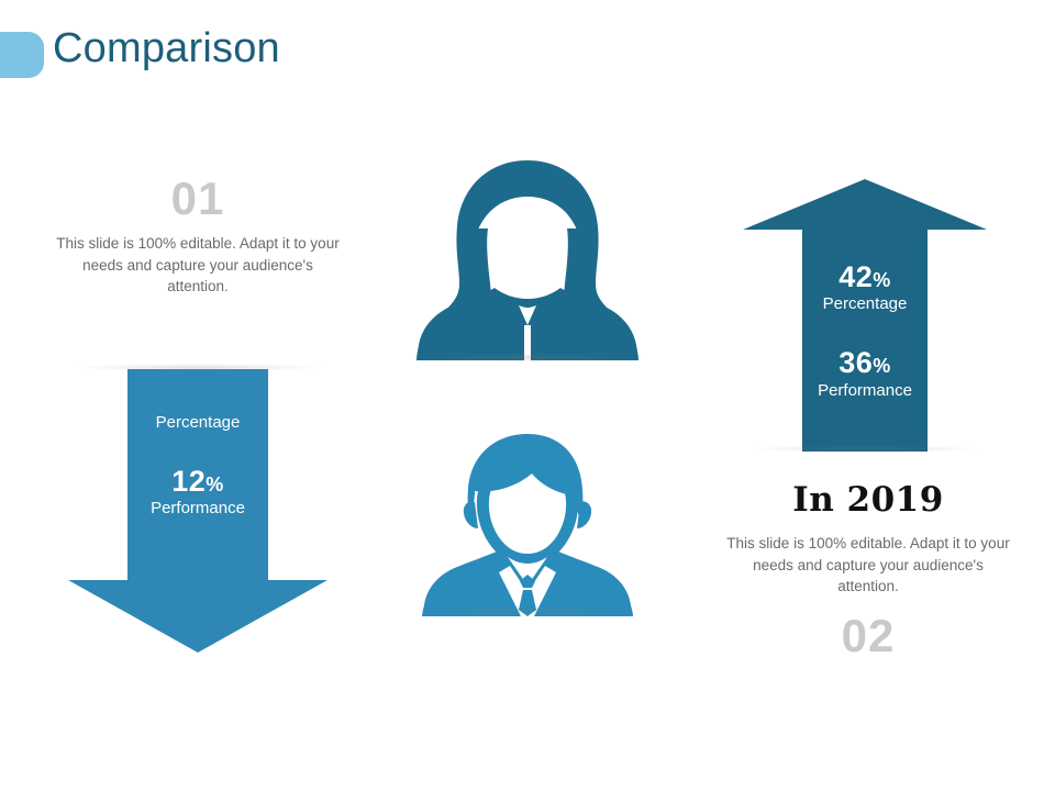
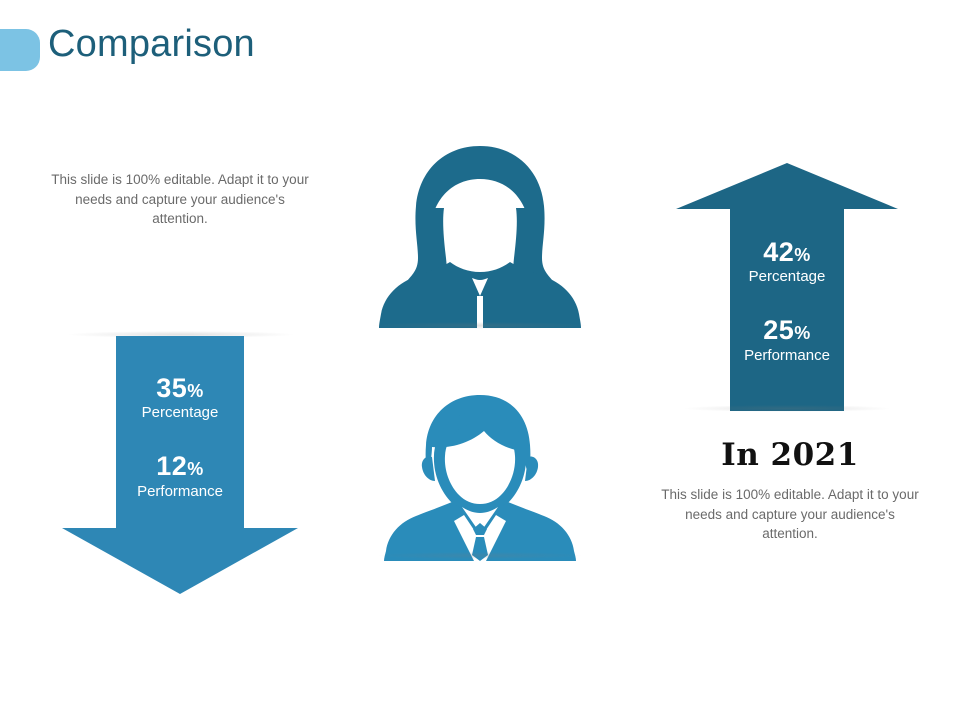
  Comparison
- 01
  This slide is 100% editable. Adapt it to your needs and capture your audience's attention.
+ 35%
  Percentage
  12%
  Performance
  42%
  Percentage
- 36%
+ 25%
  Performance
- In 2019
+ In 2021
  This slide is 100% editable. Adapt it to your needs and capture your audience's attention.
- 02
